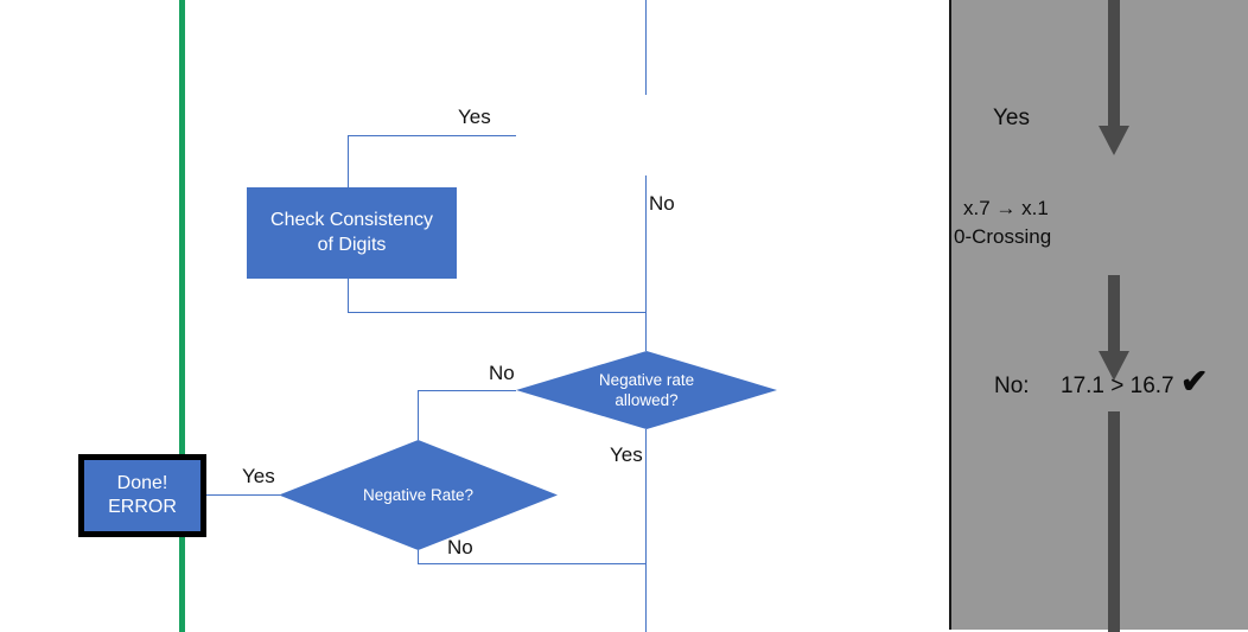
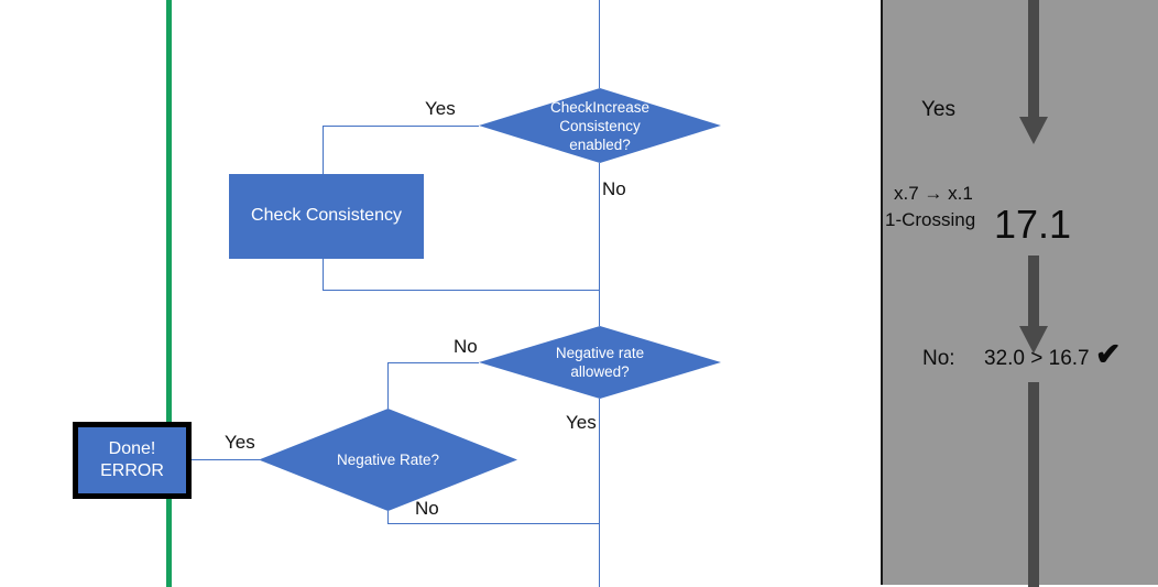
+ CheckIncrease
+ Consistency
+ enabled?
  Check Consistency
- of Digits
  Negative rate
  allowed?
  Negative Rate?
  Done!
  ERROR
  Yes
  No
  No
  Yes
  Yes
  No
  Yes
  x.7 → x.1
- 0-Crossing
+ 1-Crossing
+ 17.1
  No:
- 17.1 > 16.7
+ 32.0 > 16.7
  ✔
